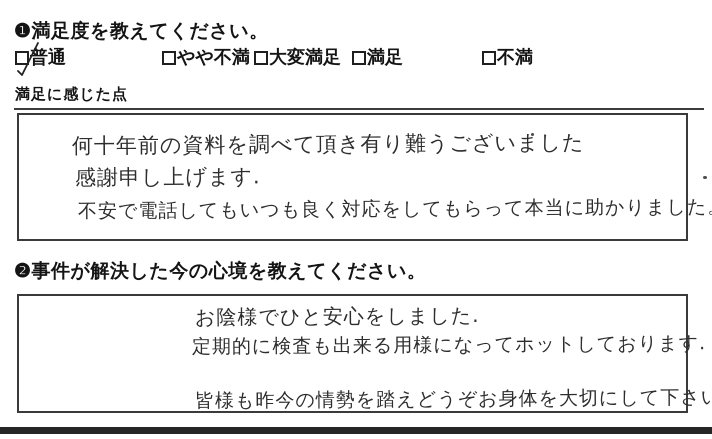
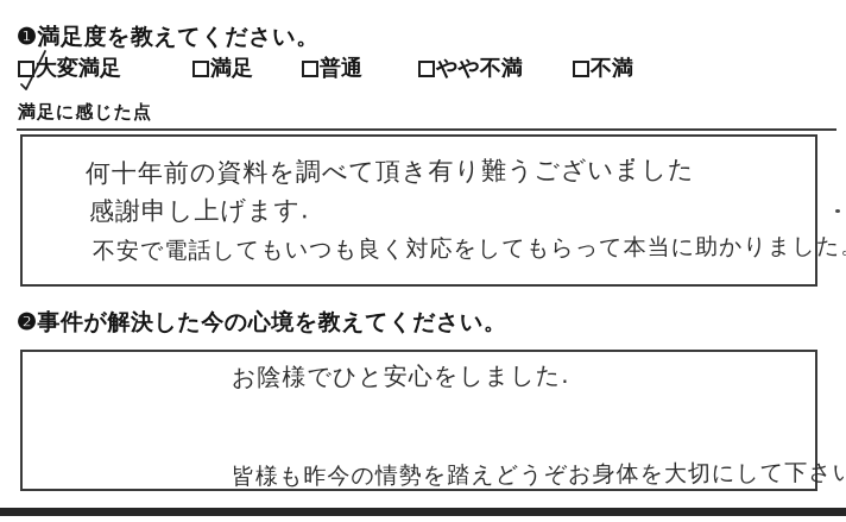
  ❶満足度を教えてください。
- 普通
+ 大変満足
- やや不満
+ 満足
- 大変満足
+ 普通
- 満足
+ やや不満
  不満
  満足に感じた点
  何十年前の資料を調べて頂き有り難うございました
  感謝申し上げます.
  不安で電話してもいつも良く対応をしてもらって本当に助かりました
  ❷事件が解決した今の心境を教えてください。
  お陰様でひと安心をしました.
- 定期的に検査も出来る用様になってホットしております.
  皆様も昨今の情勢を踏えどうぞお身体を大切にして下さい
